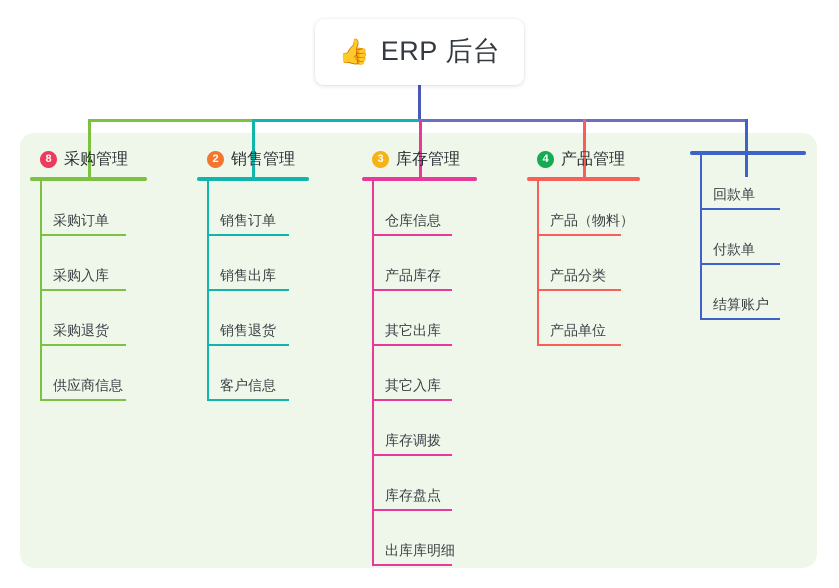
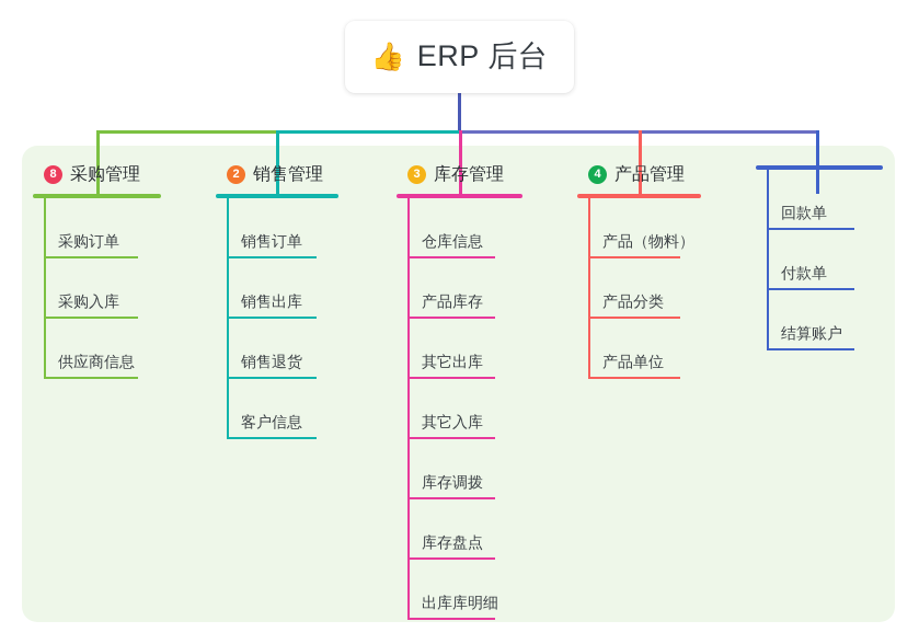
  👍
  ERP 后台
  8
  采购管理
  采购订单
  采购入库
- 采购退货
  供应商信息
  2
  销售管理
  销售订单
  销售出库
  销售退货
  客户信息
  3
  库存管理
  仓库信息
  产品库存
  其它出库
  其它入库
  库存调拨
  库存盘点
  出库库明细
  4
  产品管理
  产品（物料）
  产品分类
  产品单位
  回款单
  付款单
  结算账户
